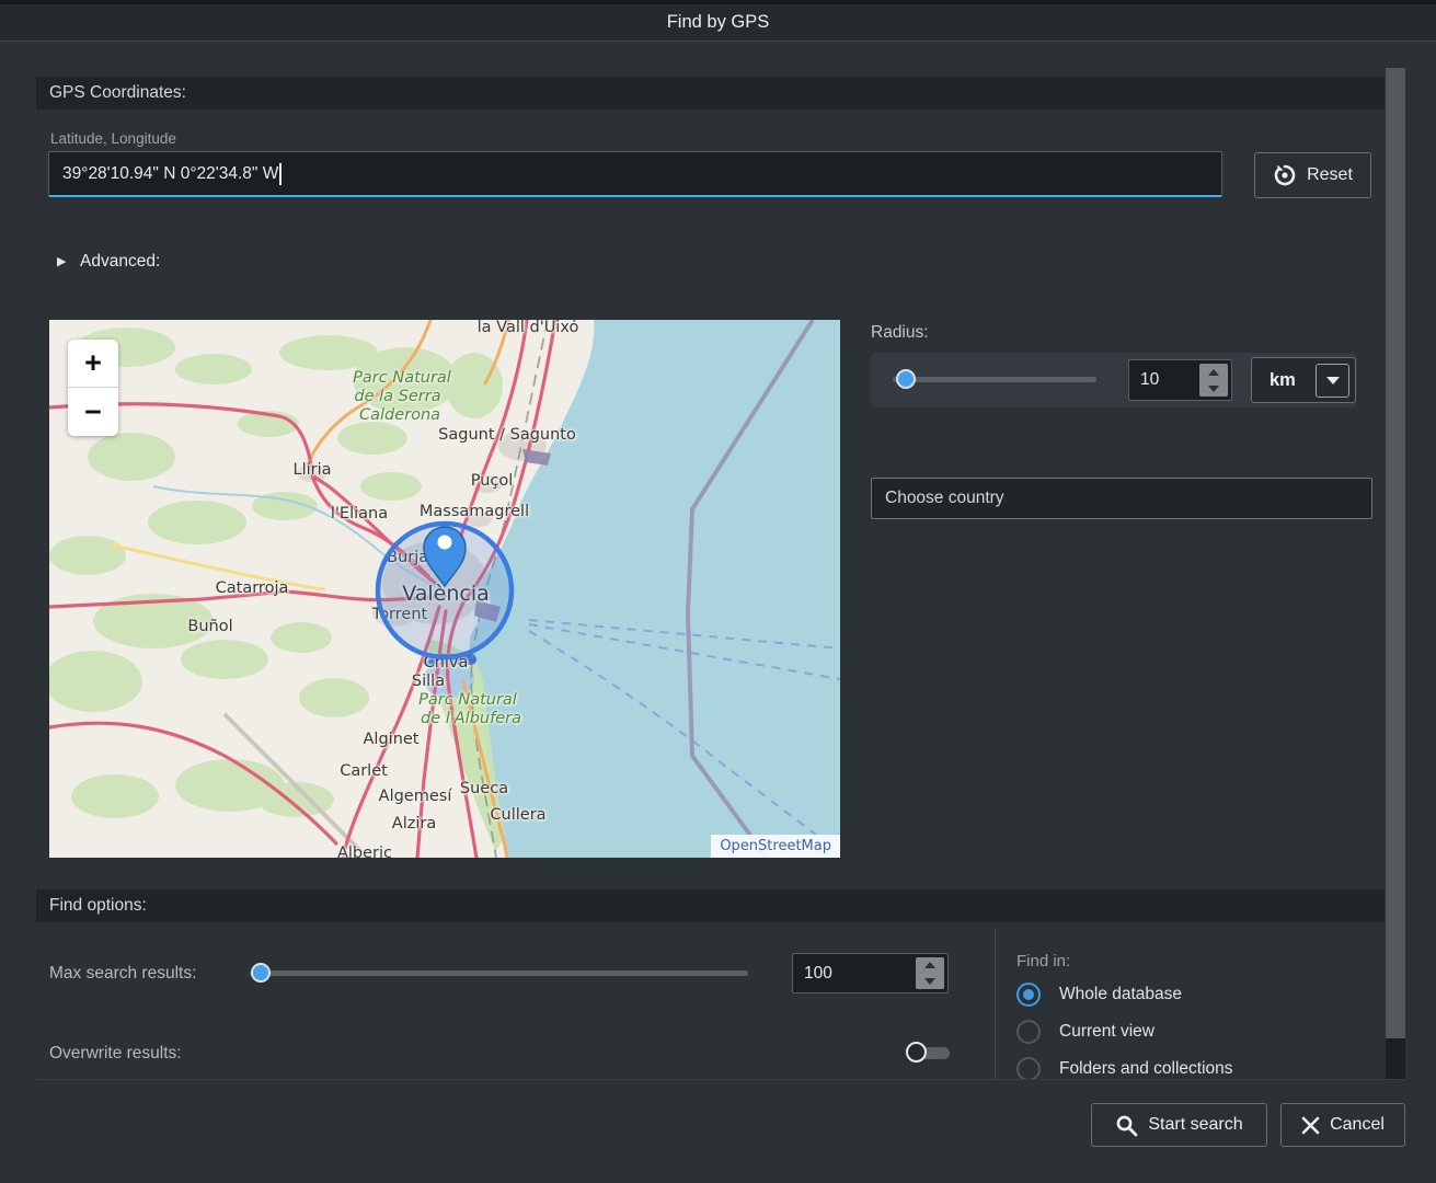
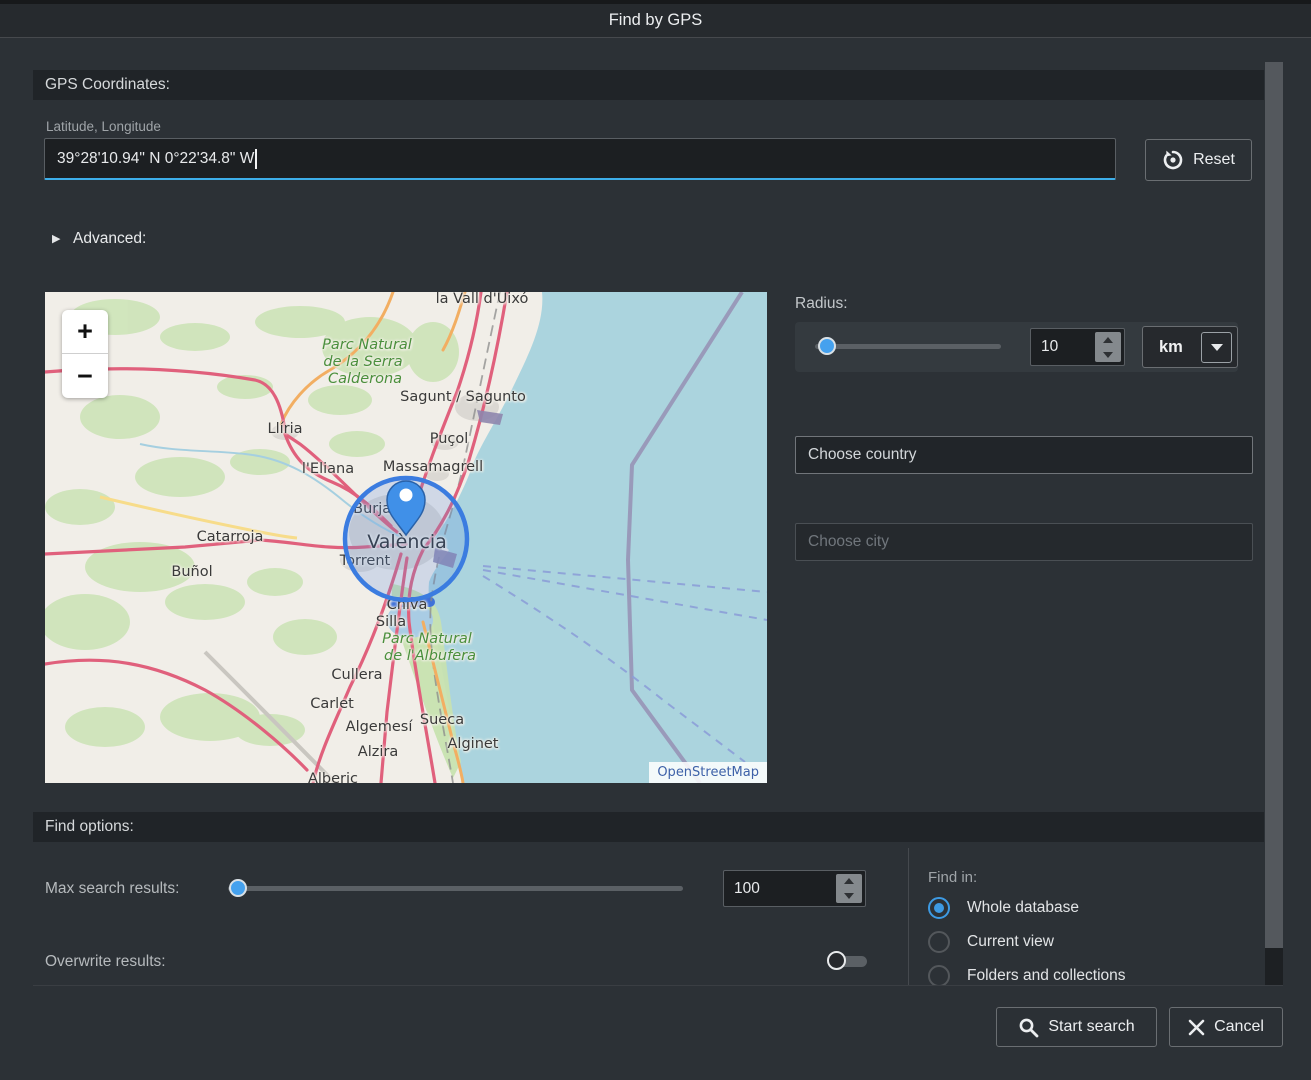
  Find by GPS
  GPS Coordinates:
  Latitude, Longitude
  39°28'10.94" N 0°22'34.8" W
  Reset
  ▶
  Advanced:
  la Vall d'Uixó
  Parc Natural
  de la Serra
  Calderona
  Sagunt / Sagunto
  Llíria
  Puçol
  Massamagrell
  l'Eliana
  Catarroja
  València
  Torrent
  Buñol
  Chiva
  Silla
  Parc Natural
  de l'Albufera
- Alginet
+ Cullera
  Carlet
  Sueca
  Algemesí
- Cullera
+ Alginet
  Alzira
  Alberic
  +
  −
  OpenStreetMap
  Radius:
  10
  km
  Choose country
+ Choose city
  Find options:
  Max search results:
  100
  Overwrite results:
  Find in:
  Whole database
  Current view
  Folders and collections
  Start search
  Cancel
